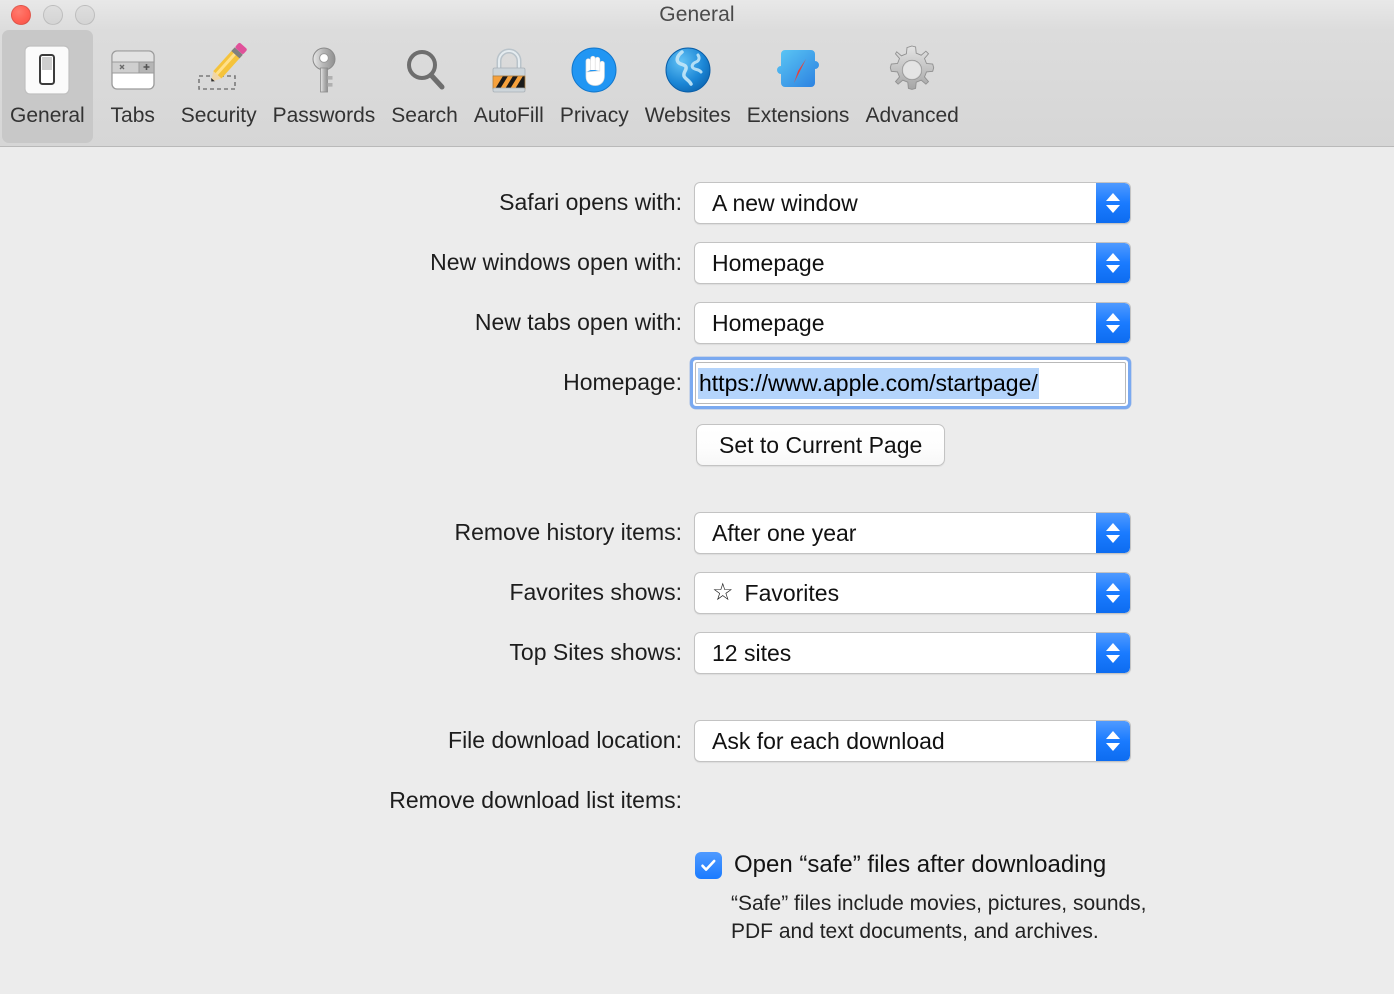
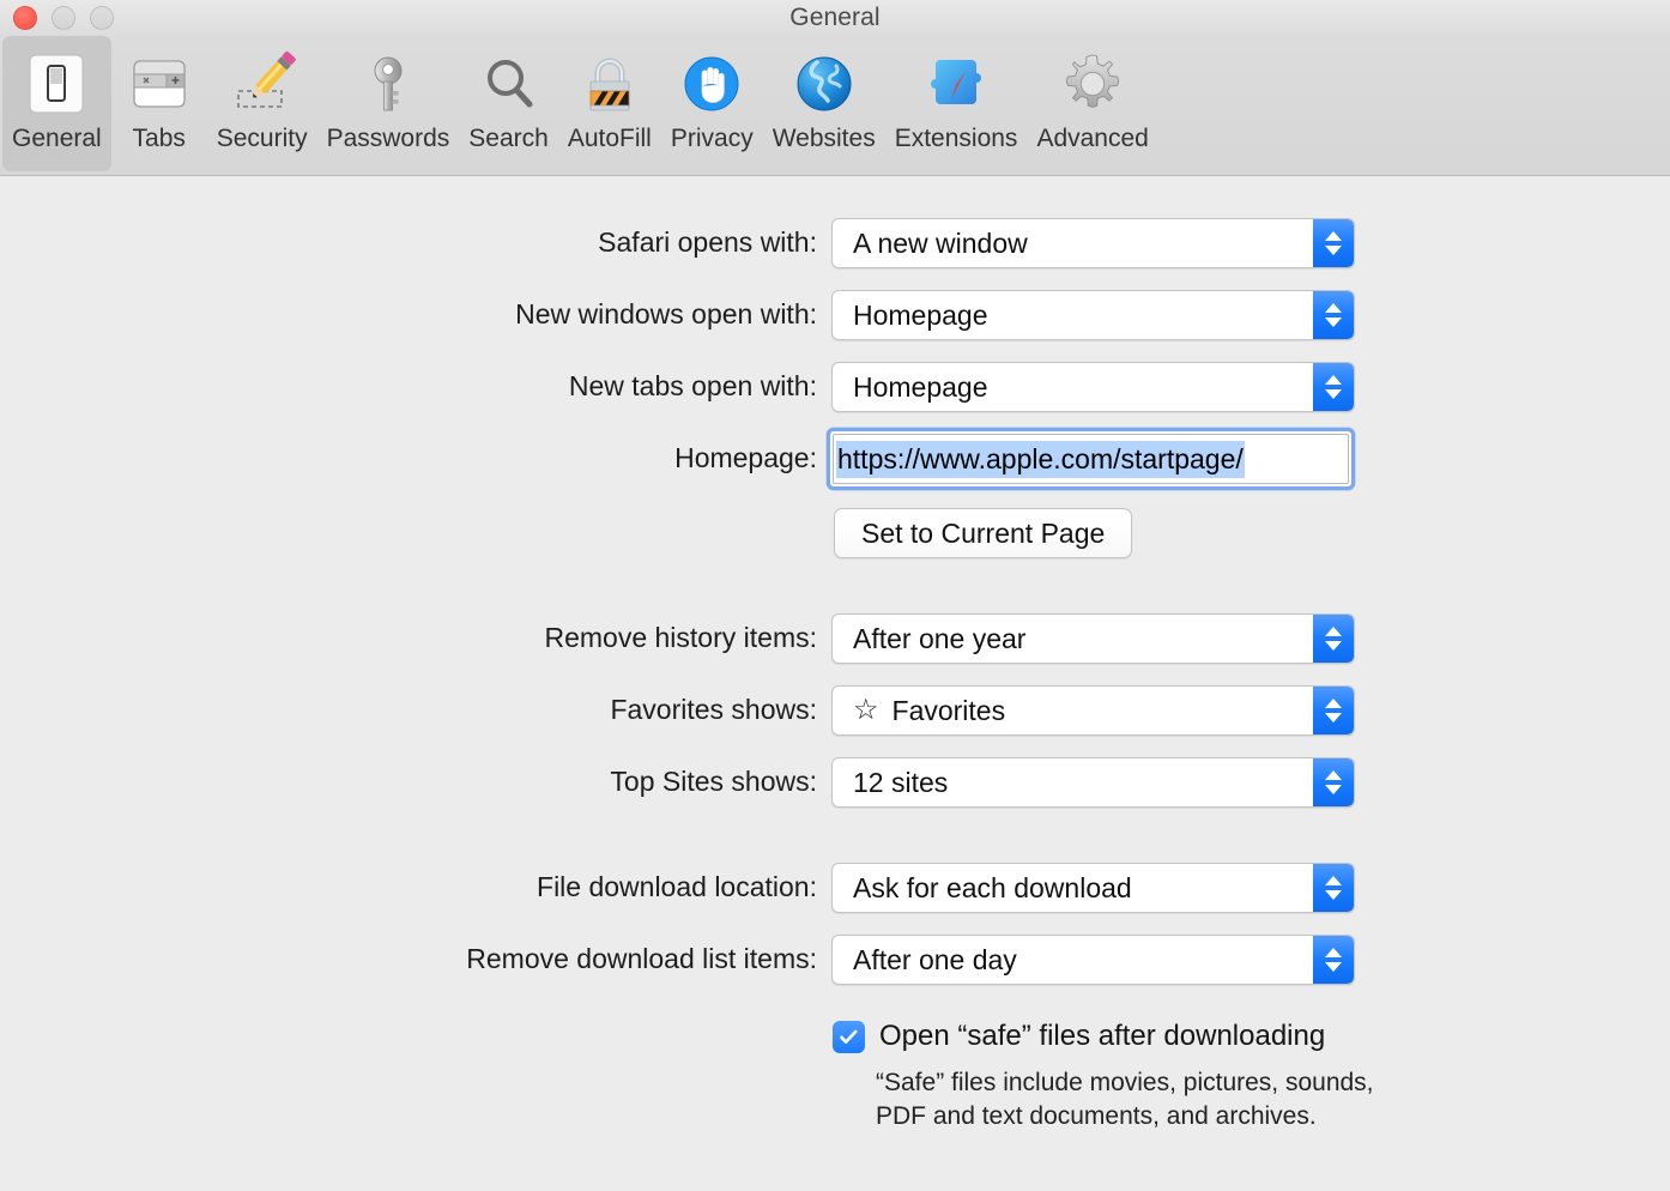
  General
  General
  Tabs
  Security
  Passwords
  Search
  AutoFill
  Privacy
  Websites
  Extensions
  Advanced
  Safari opens with:
  A new window
  New windows open with:
  Homepage
  New tabs open with:
  Homepage
  Homepage:
  https://www.apple.com/startpage/
  Set to Current Page
  Remove history items:
  After one year
  Favorites shows:
  ☆
  Favorites
  Top Sites shows:
  12 sites
  File download location:
  Ask for each download
  Remove download list items:
+ After one day
  Open “safe” files after downloading
  “Safe” files include movies, pictures, sounds, PDF and text documents, and archives.
